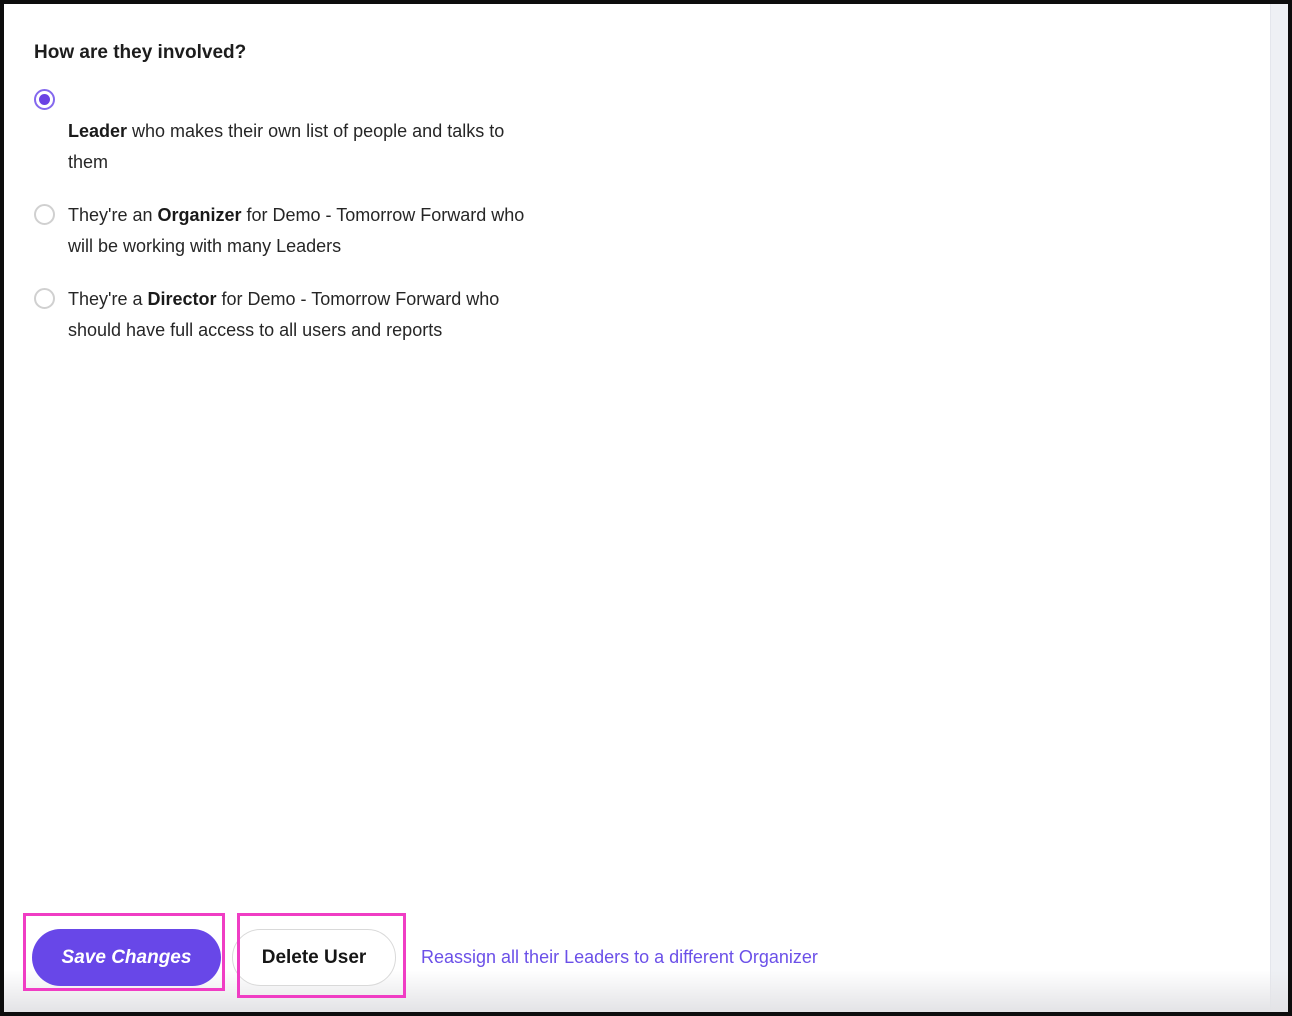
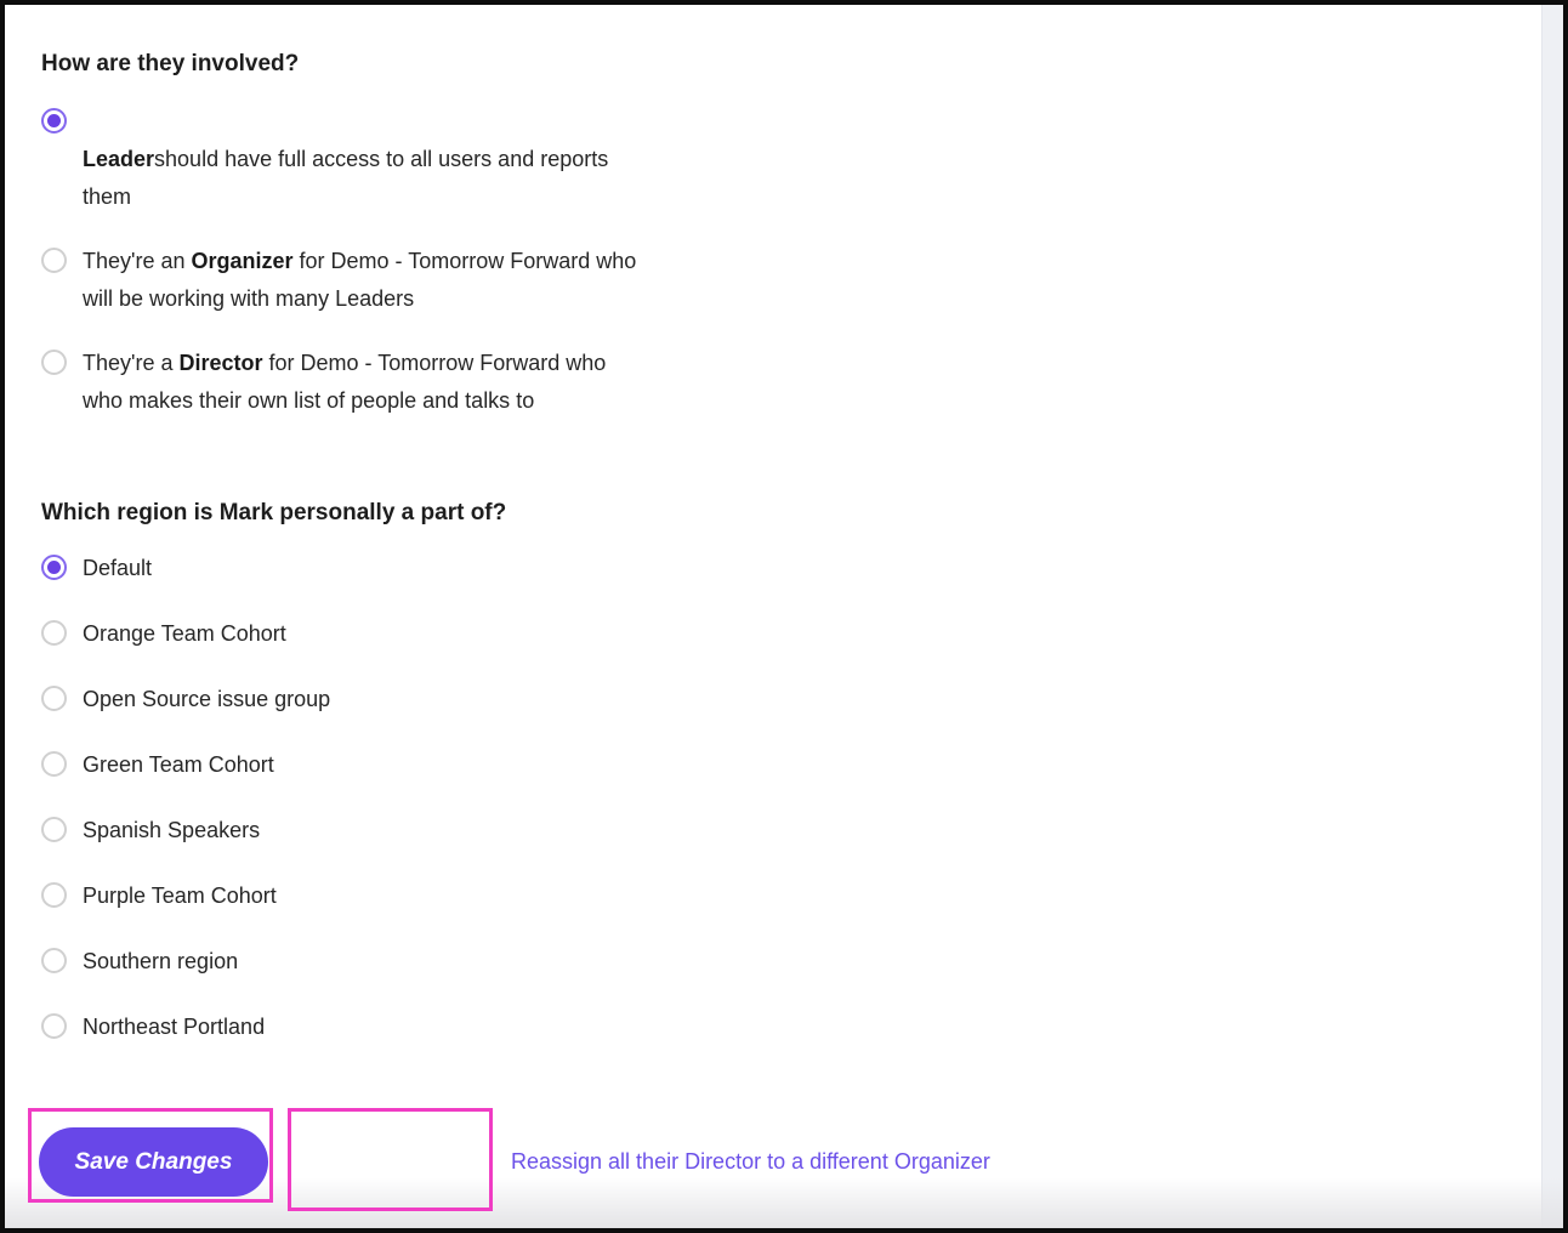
  How are they involved?
- Leader who makes their own list of people and talks to
+ Leadershould have full access to all users and reports
  them
  They're an Organizer for Demo - Tomorrow Forward who
  will be working with many Leaders
  They're a Director for Demo - Tomorrow Forward who
- should have full access to all users and reports
+ who makes their own list of people and talks to
+ Which region is Mark personally a part of?
+ Default
+ Orange Team Cohort
+ Open Source issue group
+ Green Team Cohort
+ Spanish Speakers
+ Purple Team Cohort
+ Southern region
+ Northeast Portland
  Save Changes
- Delete User
- Reassign all their Leaders to a different Organizer
+ Reassign all their Director to a different Organizer
